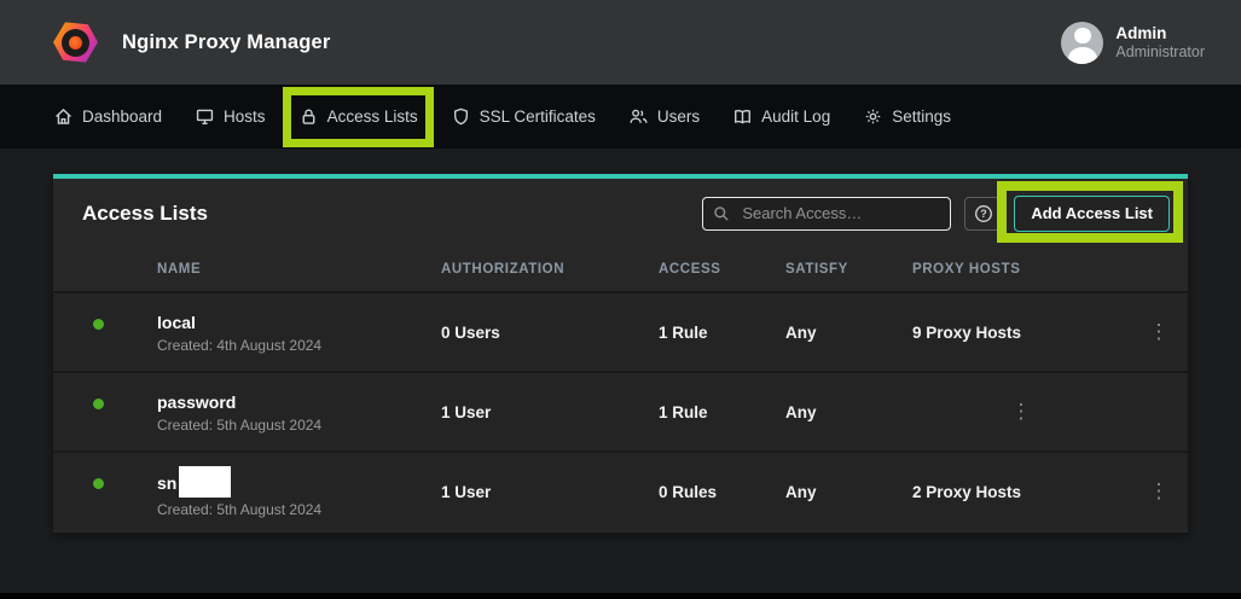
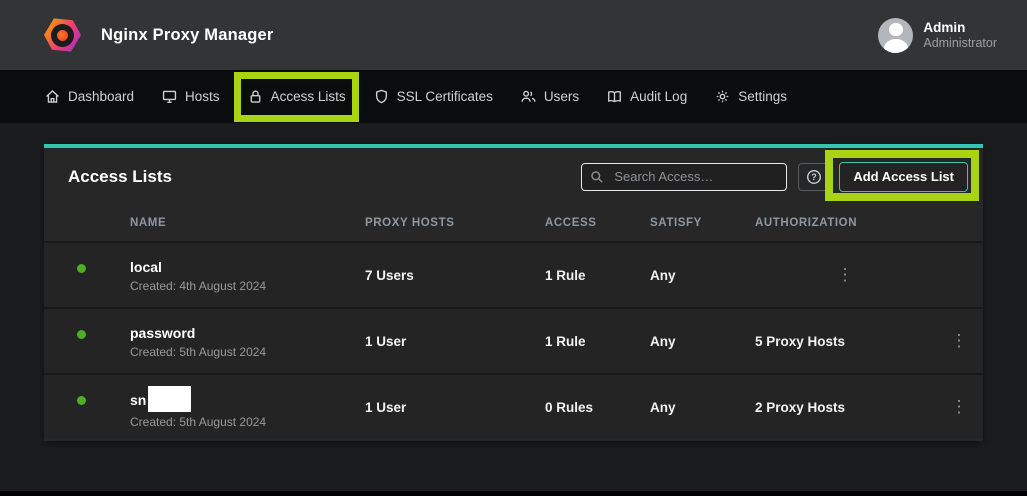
  Nginx Proxy Manager
  Admin
  Administrator
  Dashboard
  Hosts
  Access Lists
  SSL Certificates
  Users
  Audit Log
  Settings
  Access Lists
  Search Access…
  ?
  Add Access List
  NAME
- AUTHORIZATION
+ PROXY HOSTS
  ACCESS
  SATISFY
- PROXY HOSTS
+ AUTHORIZATION
  local
  Created: 4th August 2024
- 0 Users
+ 7 Users
  1 Rule
  Any
- 9 Proxy Hosts
  ⋮
  password
  Created: 5th August 2024
  1 User
  1 Rule
  Any
+ 5 Proxy Hosts
  ⋮
  sn
  Created: 5th August 2024
  1 User
  0 Rules
  Any
  2 Proxy Hosts
  ⋮
